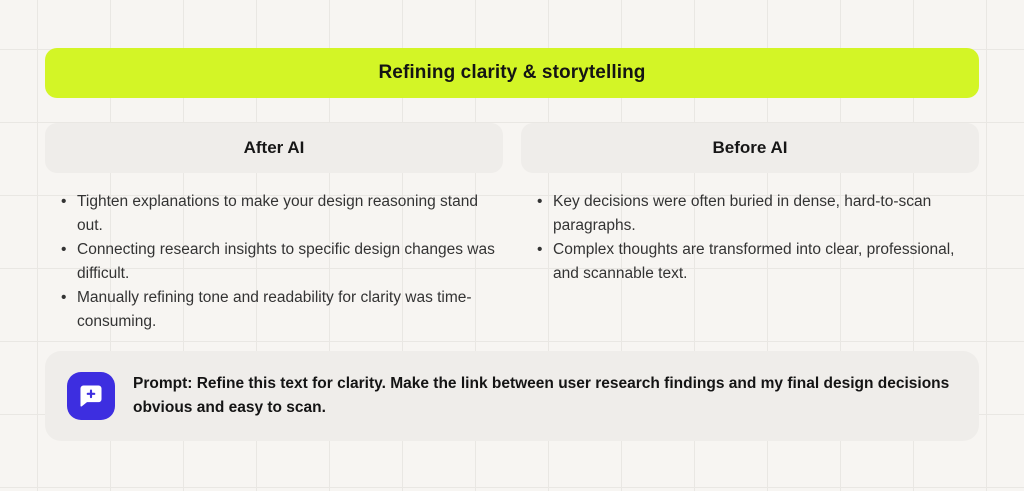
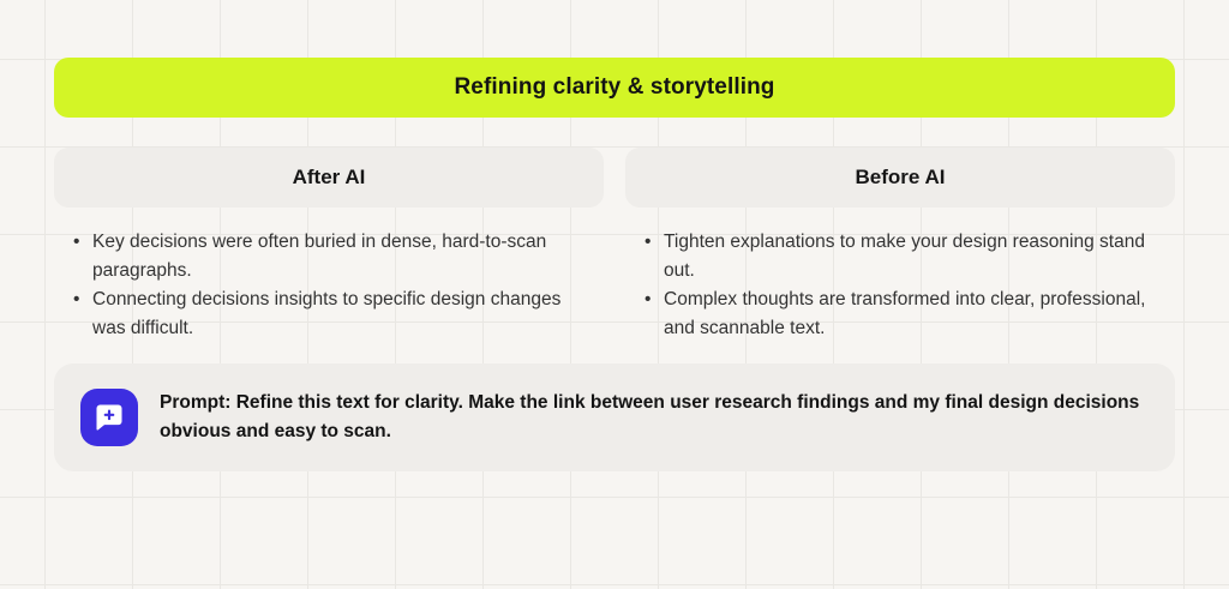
  Refining clarity & storytelling
  After AI
- Tighten explanations to make your design reasoning stand out.
+ Key decisions were often buried in dense, hard-to-scan paragraphs.
- Connecting research insights to specific design changes was difficult.
+ Connecting decisions insights to specific design changes was difficult.
- Manually refining tone and readability for clarity was time-consuming.
  Before AI
- Key decisions were often buried in dense, hard-to-scan paragraphs.
+ Tighten explanations to make your design reasoning stand out.
  Complex thoughts are transformed into clear, professional, and scannable text.
  Prompt: Refine this text for clarity. Make the link between user research findings and my final design decisions obvious and easy to scan.
